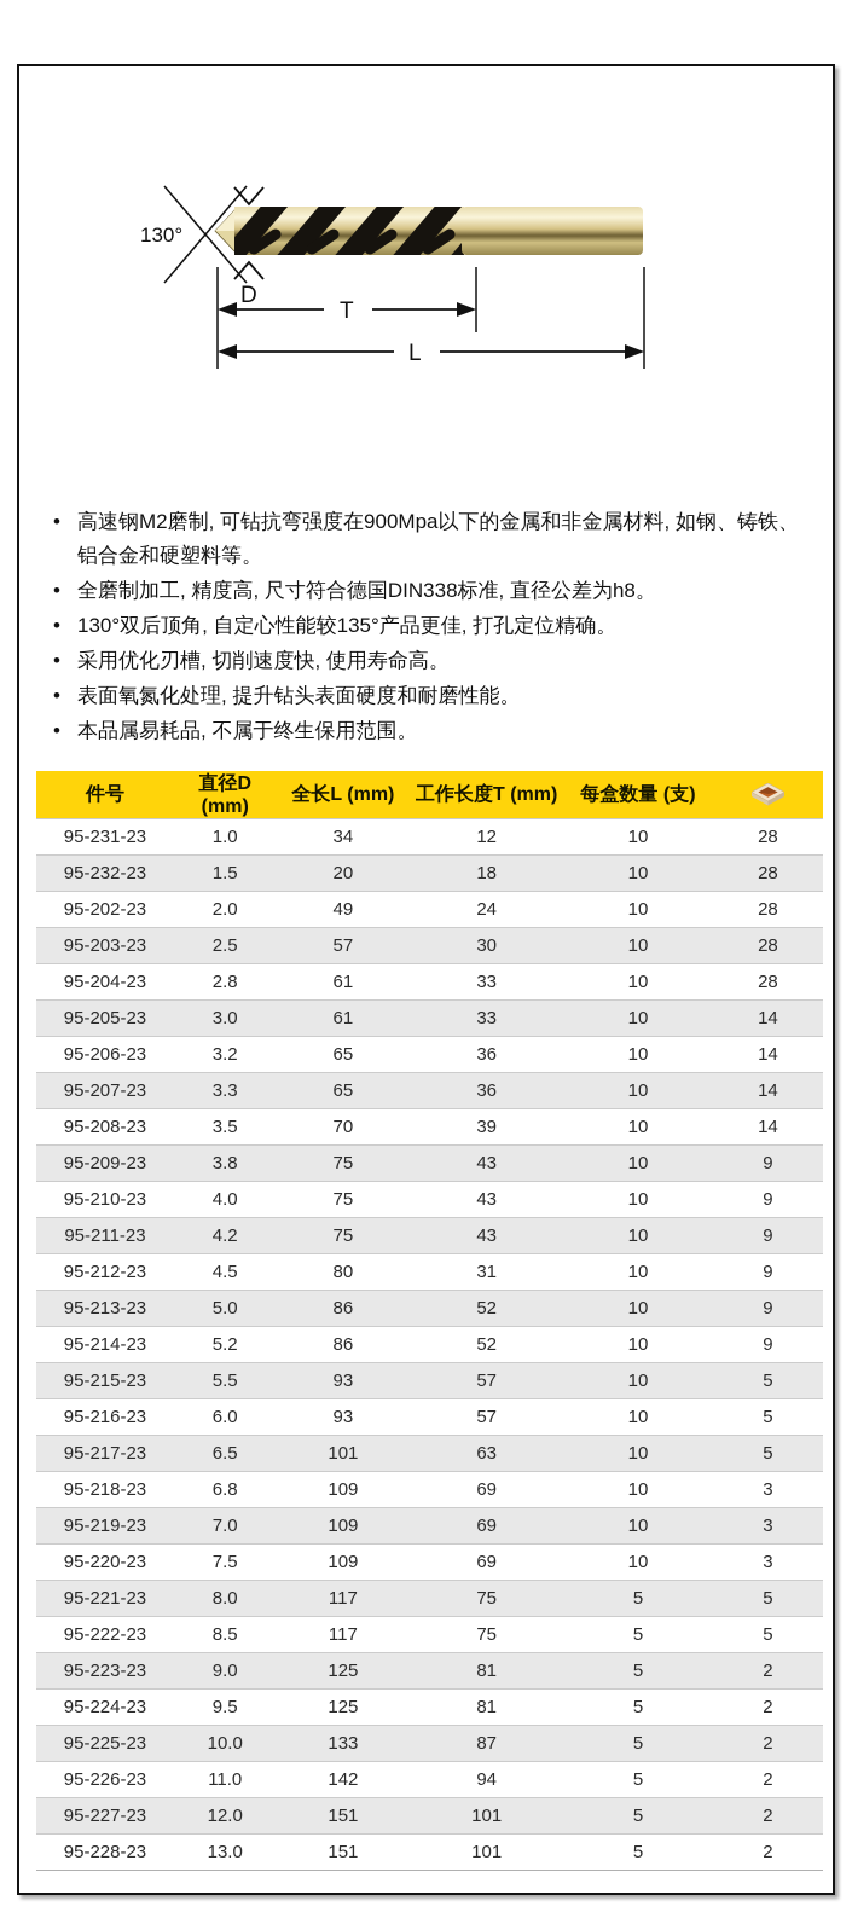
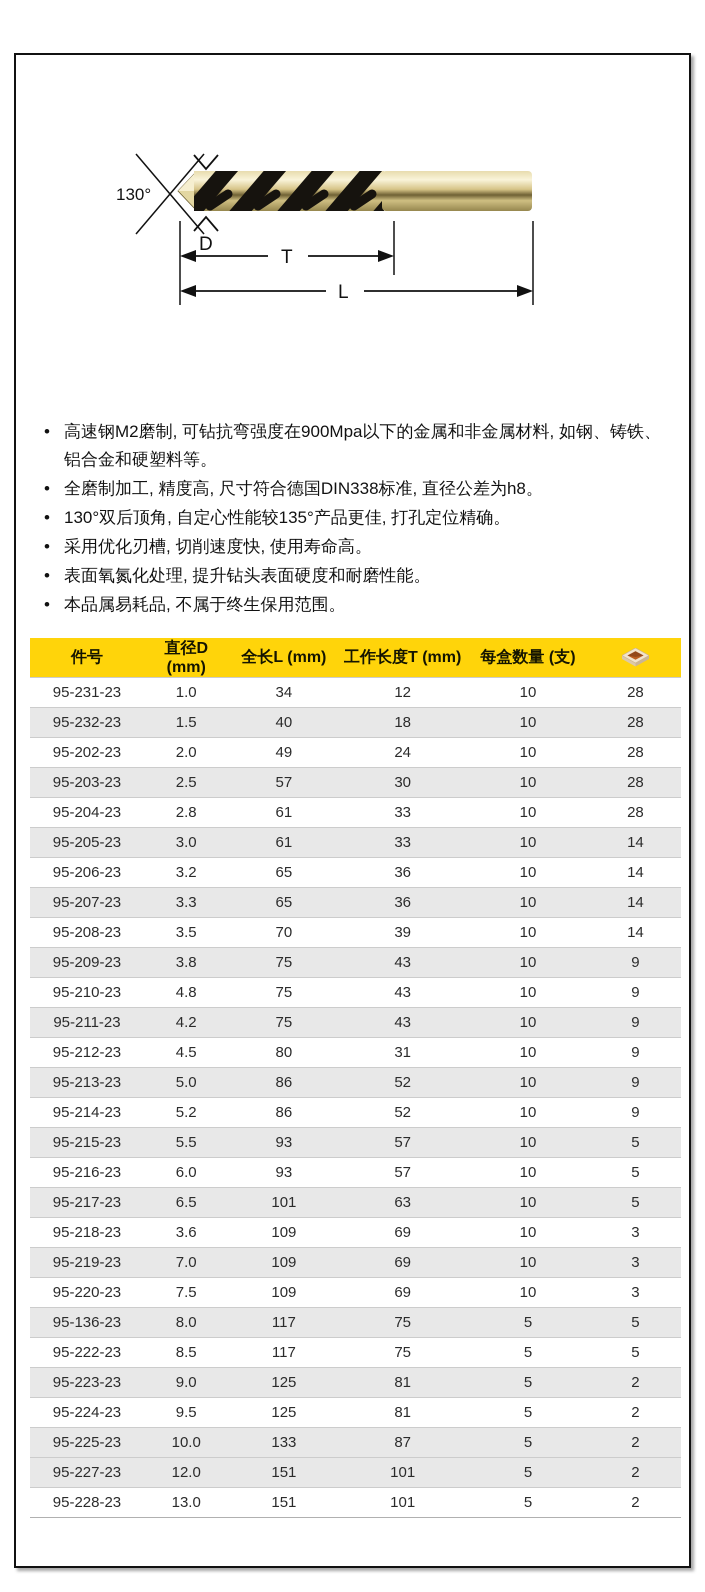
  130°
  D
  T
  L
  •
  高速钢M2磨制, 可钻抗弯强度在900Mpa以下的金属和非金属材料, 如钢、铸铁、铝合金和硬塑料等。
  •
  全磨制加工, 精度高, 尺寸符合德国DIN338标准, 直径公差为h8。
  •
  130°双后顶角, 自定心性能较135°产品更佳, 打孔定位精确。
  •
  采用优化刃槽, 切削速度快, 使用寿命高。
  •
  表面氧氮化处理, 提升钻头表面硬度和耐磨性能。
  •
  本品属易耗品, 不属于终生保用范围。
  件号	直径D (mm)	全长L (mm)	工作长度T (mm)	每盒数量 (支)
  95-231-23	1.0	34	12	10	28
- 95-232-23	1.5	20	18	10	28
+ 95-232-23	1.5	40	18	10	28
  95-202-23	2.0	49	24	10	28
  95-203-23	2.5	57	30	10	28
  95-204-23	2.8	61	33	10	28
  95-205-23	3.0	61	33	10	14
  95-206-23	3.2	65	36	10	14
  95-207-23	3.3	65	36	10	14
  95-208-23	3.5	70	39	10	14
  95-209-23	3.8	75	43	10	9
- 95-210-23	4.0	75	43	10	9
+ 95-210-23	4.8	75	43	10	9
  95-211-23	4.2	75	43	10	9
  95-212-23	4.5	80	31	10	9
  95-213-23	5.0	86	52	10	9
  95-214-23	5.2	86	52	10	9
  95-215-23	5.5	93	57	10	5
  95-216-23	6.0	93	57	10	5
  95-217-23	6.5	101	63	10	5
- 95-218-23	6.8	109	69	10	3
+ 95-218-23	3.6	109	69	10	3
  95-219-23	7.0	109	69	10	3
  95-220-23	7.5	109	69	10	3
- 95-221-23	8.0	117	75	5	5
+ 95-136-23	8.0	117	75	5	5
  95-222-23	8.5	117	75	5	5
  95-223-23	9.0	125	81	5	2
  95-224-23	9.5	125	81	5	2
  95-225-23	10.0	133	87	5	2
- 95-226-23	11.0	142	94	5	2
  95-227-23	12.0	151	101	5	2
  95-228-23	13.0	151	101	5	2
